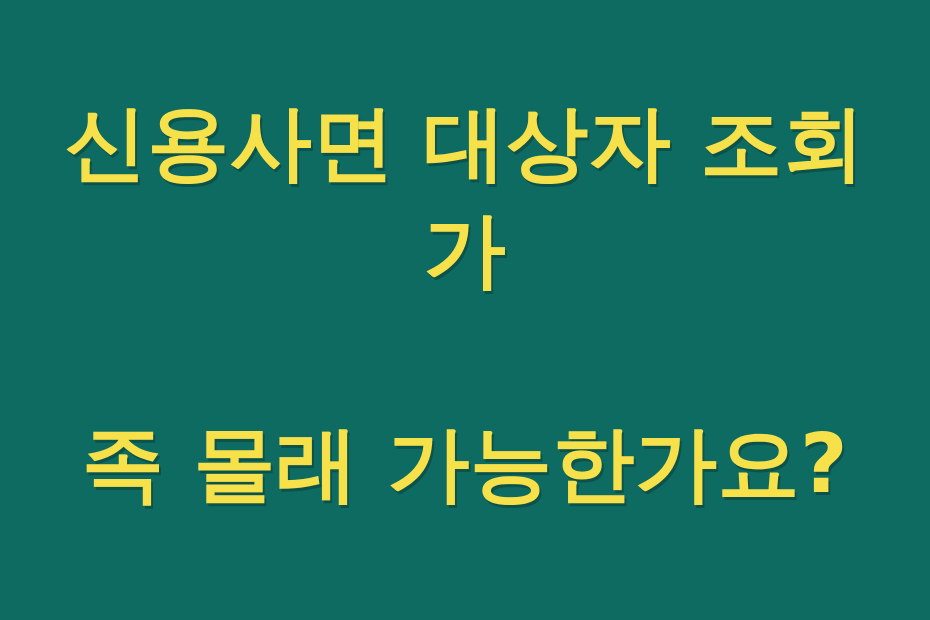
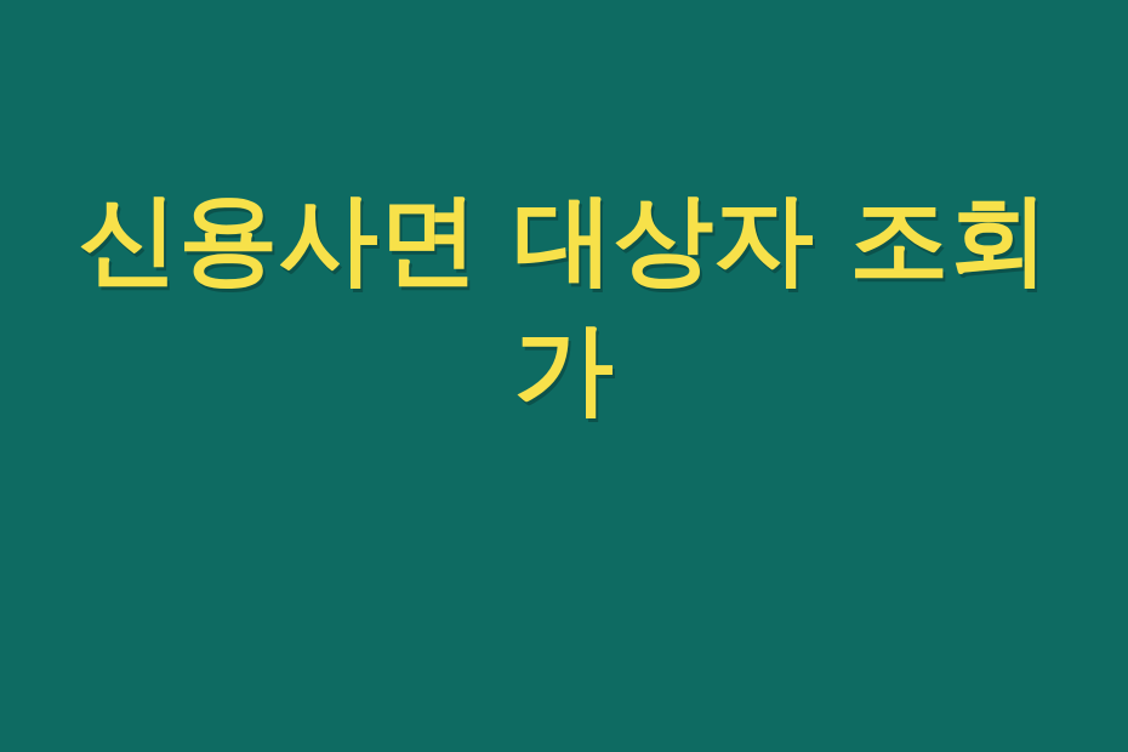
  신용사면 대상자 조회 가
- 족 몰래 가능한가요?
